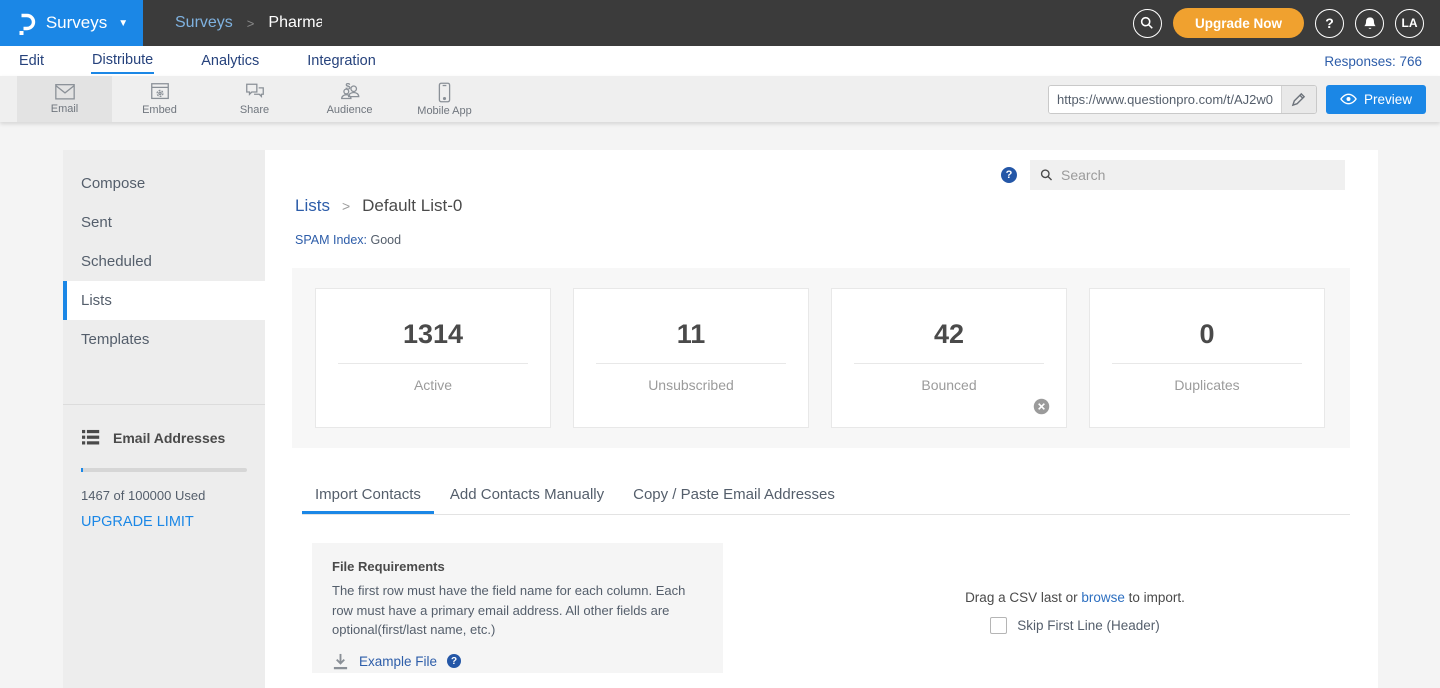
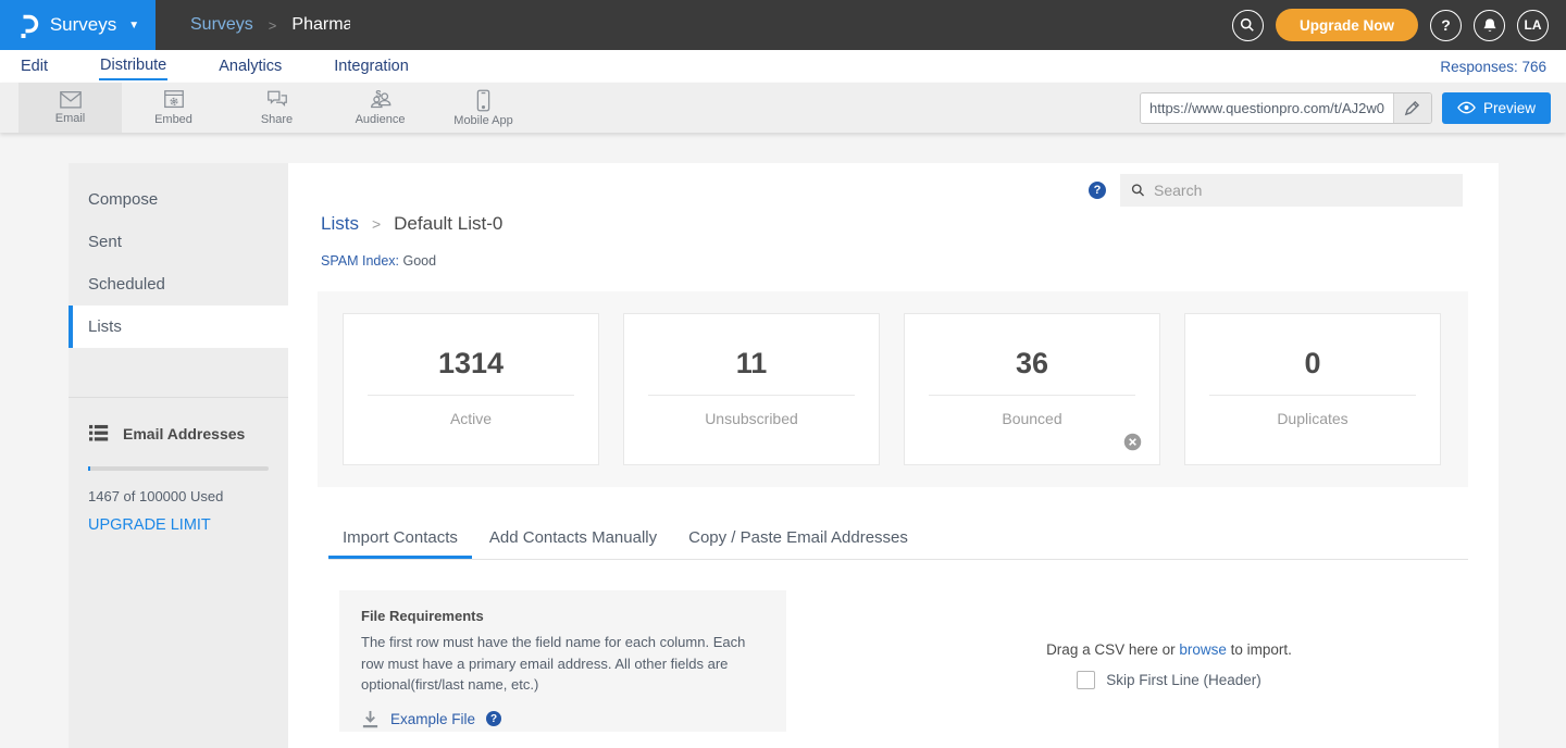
  Surveys
  ▼
  Surveys
  >
  Pharma
  Upgrade Now
  ?
  LA
  Edit
  Distribute
  Analytics
  Integration
  Responses: 766
  Email
  Embed
  Share
  $
  Audience
  Mobile App
  https://www.questionpro.com/t/AJ2w0
  Preview
  Compose
  Sent
  Scheduled
  Lists
- Templates
  Email Addresses
  1467 of 100000 Used
  UPGRADE LIMIT
  ?
  Search
  Lists
  >
  Default List-0
  SPAM Index: Good
  1314
  Active
  11
  Unsubscribed
- 42
+ 36
  Bounced
  0
  Duplicates
  Import Contacts
  Add Contacts Manually
  Copy / Paste Email Addresses
  File Requirements
  The first row must have the field name for each column. Each row must have a primary email address. All other fields are optional(first/last name, etc.)
  Example File
  ?
- Drag a CSV last or browse to import.
+ Drag a CSV here or browse to import.
  Skip First Line (Header)
